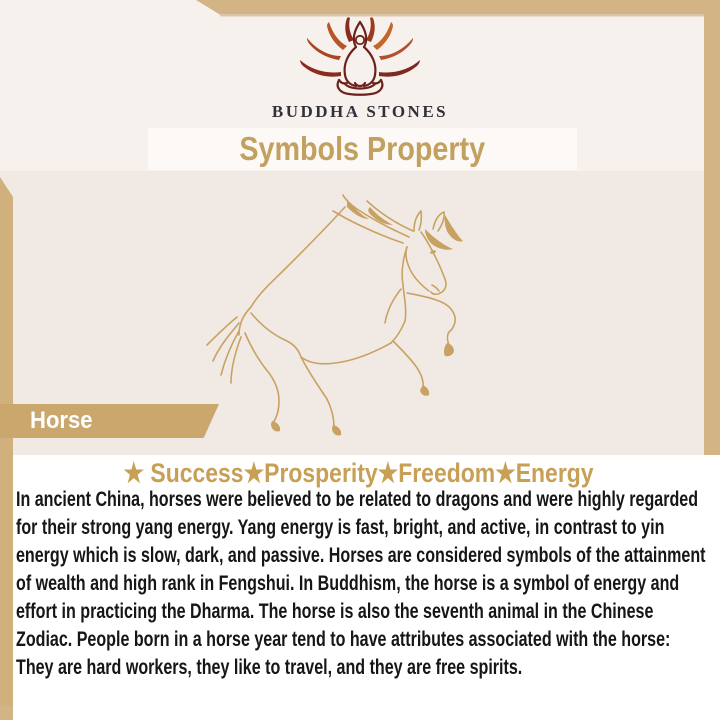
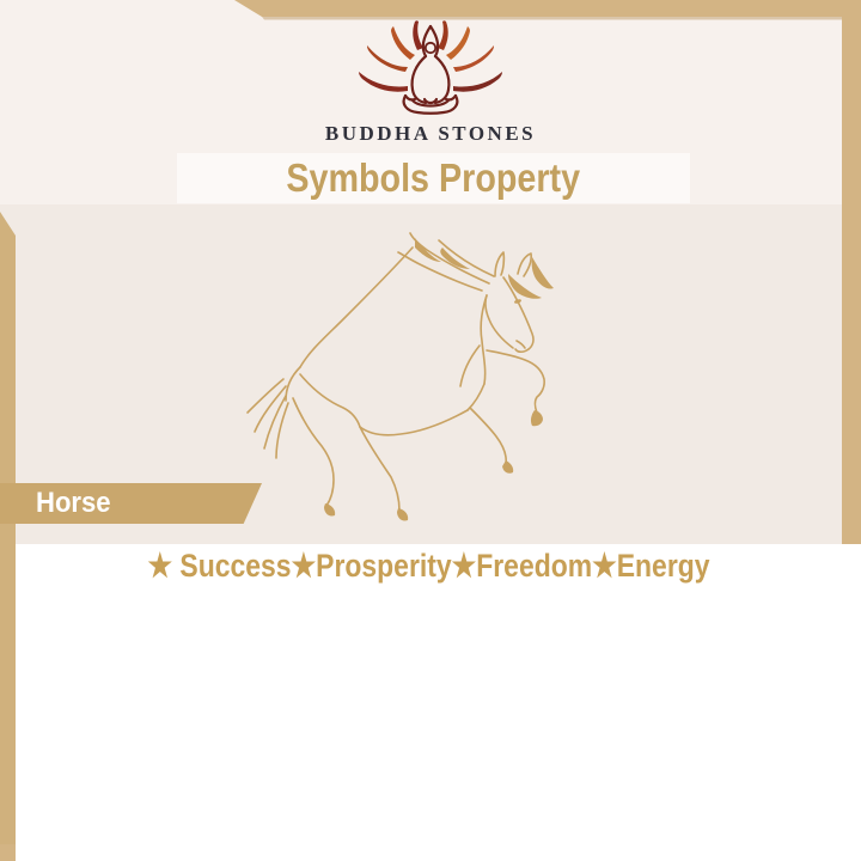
  BUDDHA STONES
  Symbols Property
  Horse
  ★ Success★Prosperity★Freedom★Energy
- In ancient China, horses were believed to be related to dragons and were highly regarded for their strong yang energy. Yang energy is fast, bright, and active, in contrast to yin energy which is slow, dark, and passive. Horses are considered symbols of the attainment of wealth and high rank in Fengshui. In Buddhism, the horse is a symbol of energy and effort in practicing the Dharma. The horse is also the seventh animal in the Chinese Zodiac. People born in a horse year tend to have attributes associated with the horse: They are hard workers, they like to travel, and they are free spirits.
